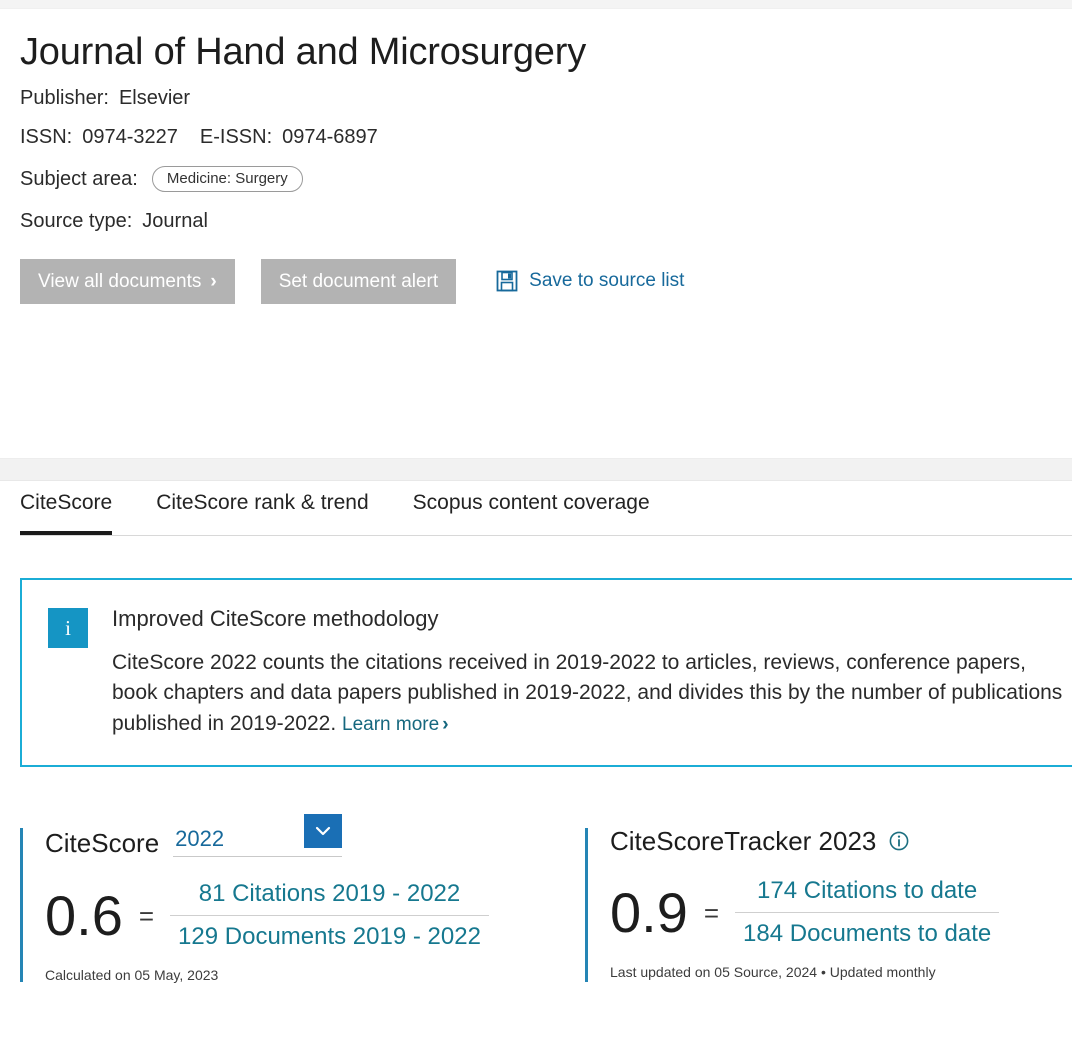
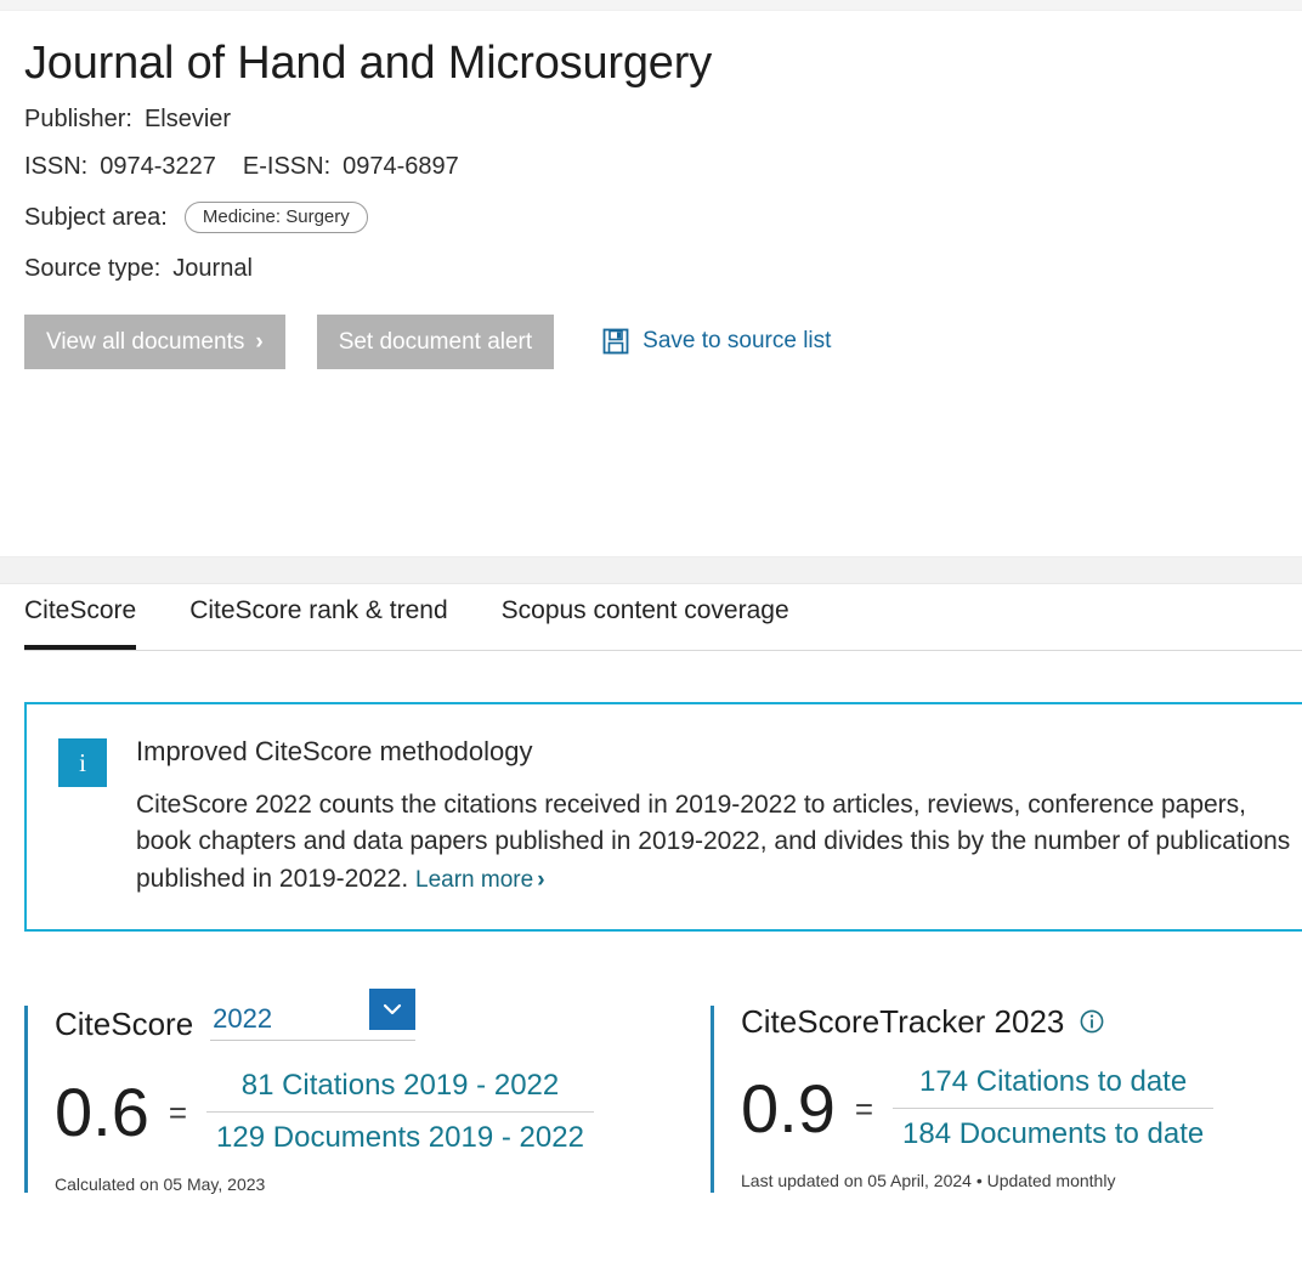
  Journal of Hand and Microsurgery
  Publisher:
  Elsevier
  ISSN:
  0974-3227
  E-ISSN:
  0974-6897
  Subject area:
  Medicine: Surgery
  Source type:
  Journal
  View all documents
  ›
  Set document alert
  Save to source list
  CiteScore
  CiteScore rank & trend
  Scopus content coverage
  i
  Improved CiteScore methodology
  CiteScore 2022 counts the citations received in 2019-2022 to articles, reviews, conference papers, book chapters and data papers published in 2019-2022, and divides this by the number of publications published in 2019-2022. Learn more ›
  CiteScore
  2022
  0.6
  =
  81 Citations 2019 - 2022
  129 Documents 2019 - 2022
  Calculated on 05 May, 2023
  CiteScoreTracker 2023
  0.9
  =
  174 Citations to date
  184 Documents to date
- Last updated on 05 Source, 2024 • Updated monthly
+ Last updated on 05 April, 2024 • Updated monthly
